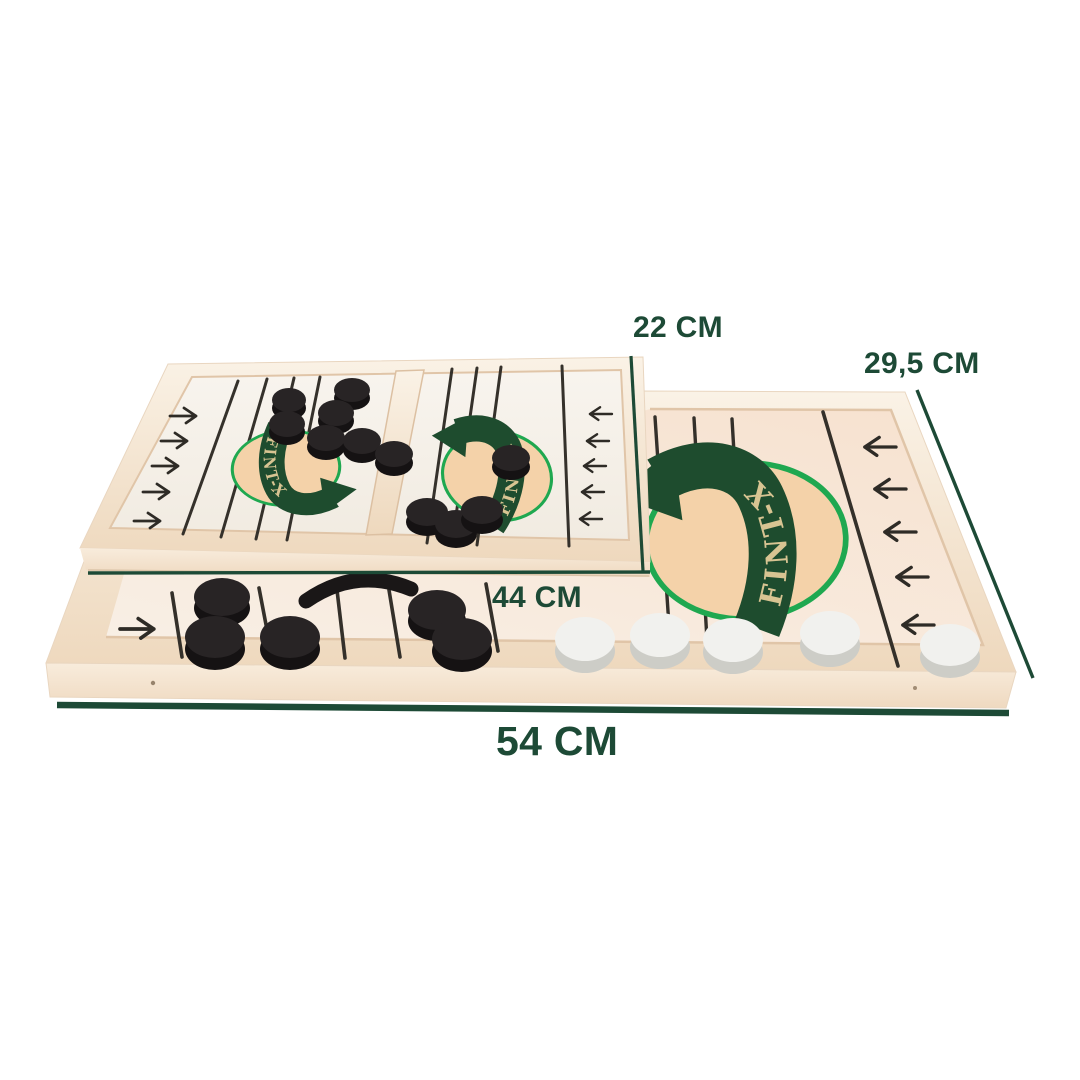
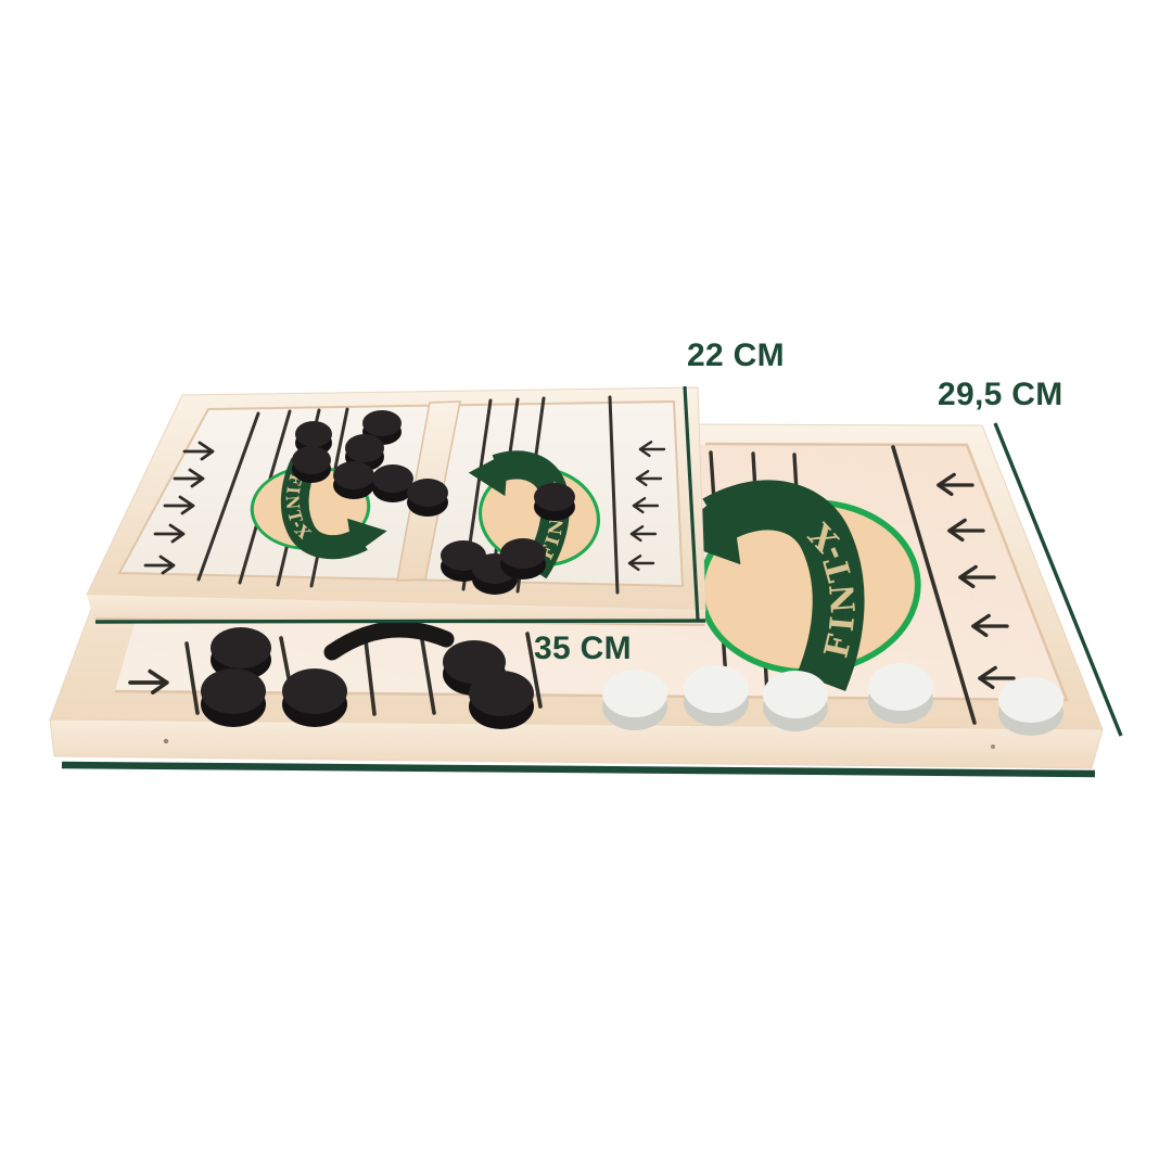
  22 CM
  29,5 CM
- 44 CM
+ 35 CM
- 54 CM
